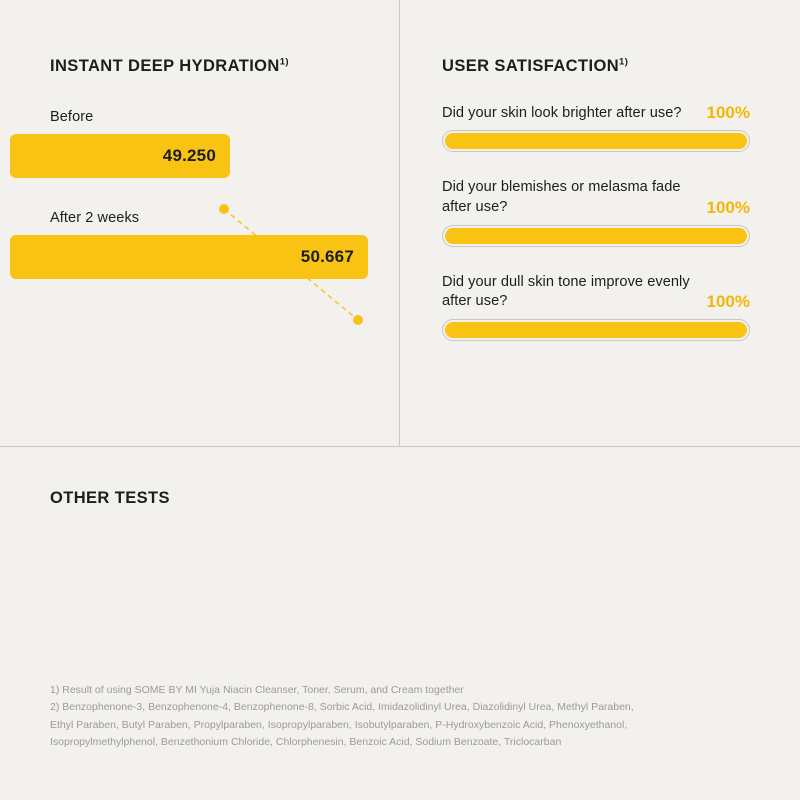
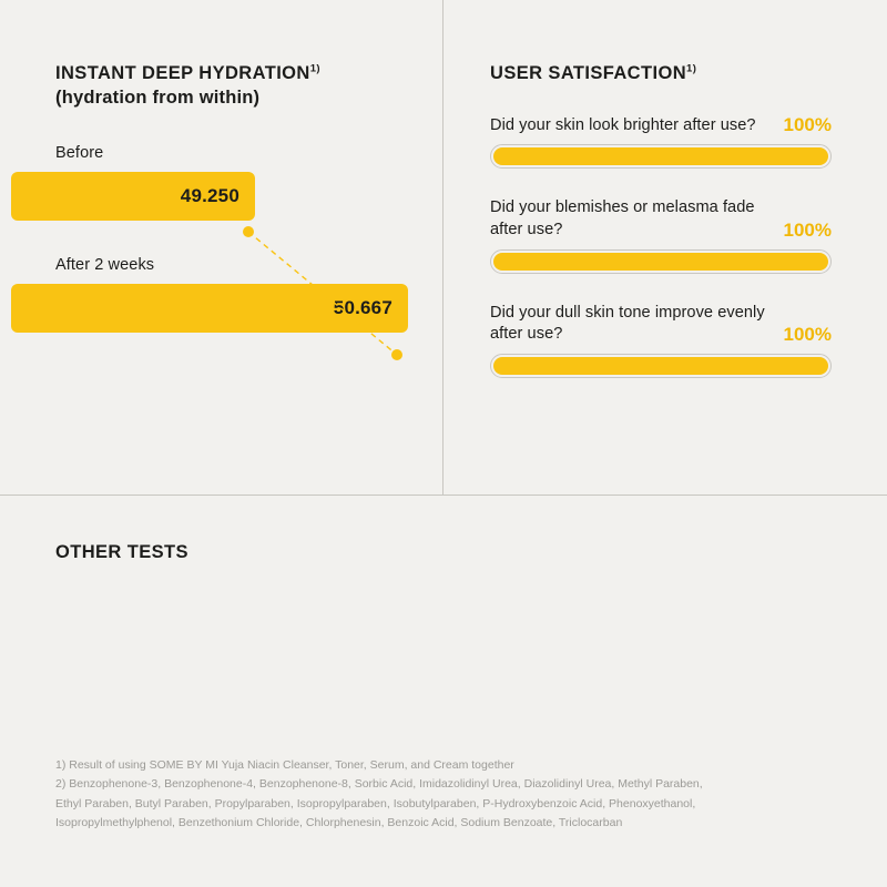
  INSTANT DEEP HYDRATION1)
+ (hydration from within)
  Before
  49.250
  After 2 weeks
  50.667
  USER SATISFACTION1)
  Did your skin look brighter after use?
  100%
  Did your blemishes or melasma fade after use?
  100%
  Did your dull skin tone improve evenly after use?
  100%
  OTHER TESTS
  1) Result of using SOME BY MI Yuja Niacin Cleanser, Toner, Serum, and Cream together
  2) Benzophenone-3, Benzophenone-4, Benzophenone-8, Sorbic Acid, Imidazolidinyl Urea, Diazolidinyl Urea, Methyl Paraben,
  Ethyl Paraben, Butyl Paraben, Propylparaben, Isopropylparaben, Isobutylparaben, P-Hydroxybenzoic Acid, Phenoxyethanol,
  Isopropylmethylphenol, Benzethonium Chloride, Chlorphenesin, Benzoic Acid, Sodium Benzoate, Triclocarban
